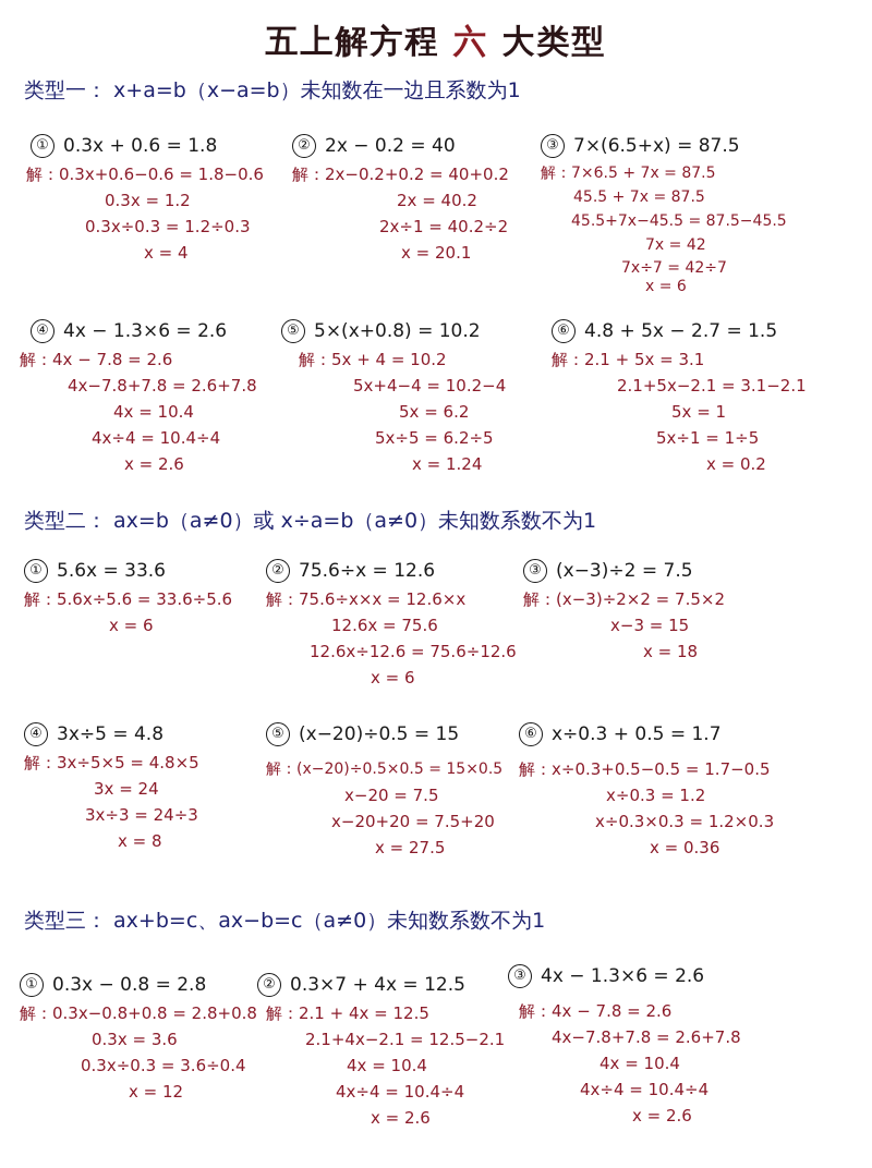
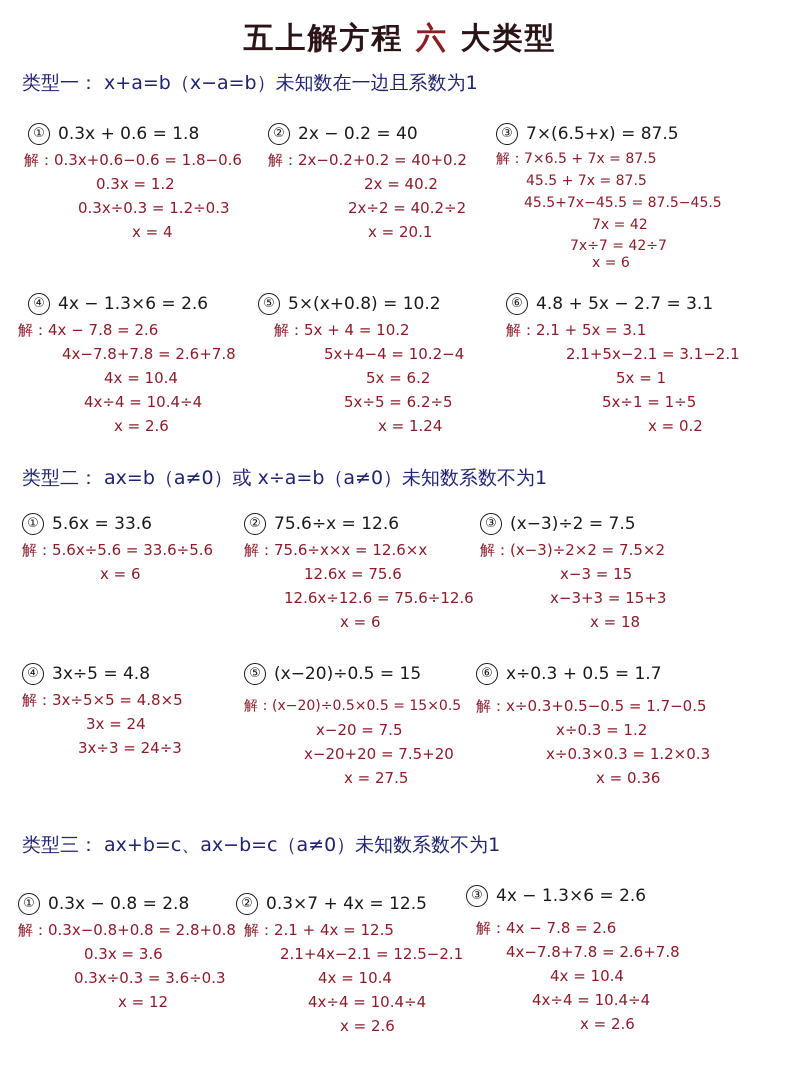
  五上解方程 六 大类型
  类型一： x+a=b（x−a=b）未知数在一边且系数为1
  ① 0.3x + 0.6 = 1.8
  解：0.3x+0.6−0.6 = 1.8−0.6
  0.3x = 1.2
  0.3x÷0.3 = 1.2÷0.3
  x = 4
  ② 2x − 0.2 = 40
  解：2x−0.2+0.2 = 40+0.2
  2x = 40.2
- 2x÷1 = 40.2÷2
+ 2x÷2 = 40.2÷2
  x = 20.1
  ③ 7×(6.5+x) = 87.5
  解：7×6.5 + 7x = 87.5
  45.5 + 7x = 87.5
  45.5+7x−45.5 = 87.5−45.5
  7x = 42
  7x÷7 = 42÷7
  x = 6
  ④ 4x − 1.3×6 = 2.6
  解：4x − 7.8 = 2.6
  4x−7.8+7.8 = 2.6+7.8
  4x = 10.4
  4x÷4 = 10.4÷4
  x = 2.6
  ⑤ 5×(x+0.8) = 10.2
  解：5x + 4 = 10.2
  5x+4−4 = 10.2−4
  5x = 6.2
  5x÷5 = 6.2÷5
  x = 1.24
- ⑥ 4.8 + 5x − 2.7 = 1.5
+ ⑥ 4.8 + 5x − 2.7 = 3.1
  解：2.1 + 5x = 3.1
  2.1+5x−2.1 = 3.1−2.1
  5x = 1
  5x÷1 = 1÷5
  x = 0.2
  类型二： ax=b（a≠0）或 x÷a=b（a≠0）未知数系数不为1
  ① 5.6x = 33.6
  解：5.6x÷5.6 = 33.6÷5.6
  x = 6
  ② 75.6÷x = 12.6
  解：75.6÷x×x = 12.6×x
  12.6x = 75.6
  12.6x÷12.6 = 75.6÷12.6
  x = 6
  ③ (x−3)÷2 = 7.5
  解：(x−3)÷2×2 = 7.5×2
  x−3 = 15
+ x−3+3 = 15+3
  x = 18
  ④ 3x÷5 = 4.8
  解：3x÷5×5 = 4.8×5
  3x = 24
  3x÷3 = 24÷3
- x = 8
  ⑤ (x−20)÷0.5 = 15
  解：(x−20)÷0.5×0.5 = 15×0.5
  x−20 = 7.5
  x−20+20 = 7.5+20
  x = 27.5
  ⑥ x÷0.3 + 0.5 = 1.7
  解：x÷0.3+0.5−0.5 = 1.7−0.5
  x÷0.3 = 1.2
  x÷0.3×0.3 = 1.2×0.3
  x = 0.36
  类型三： ax+b=c、ax−b=c（a≠0）未知数系数不为1
  ① 0.3x − 0.8 = 2.8
  解：0.3x−0.8+0.8 = 2.8+0.8
  0.3x = 3.6
- 0.3x÷0.3 = 3.6÷0.4
+ 0.3x÷0.3 = 3.6÷0.3
  x = 12
  ② 0.3×7 + 4x = 12.5
  解：2.1 + 4x = 12.5
  2.1+4x−2.1 = 12.5−2.1
  4x = 10.4
  4x÷4 = 10.4÷4
  x = 2.6
  ③ 4x − 1.3×6 = 2.6
  解：4x − 7.8 = 2.6
  4x−7.8+7.8 = 2.6+7.8
  4x = 10.4
  4x÷4 = 10.4÷4
  x = 2.6
